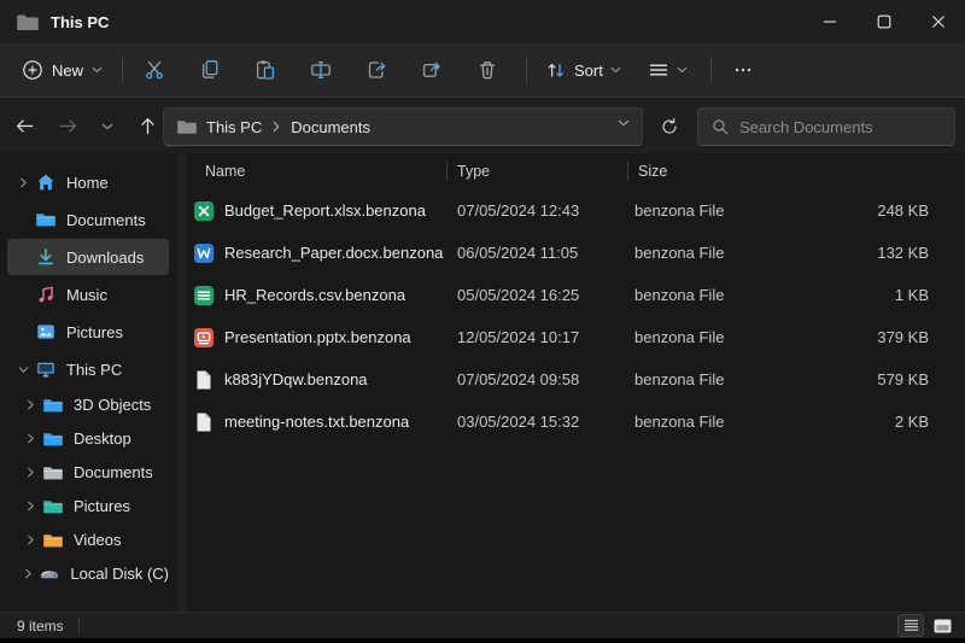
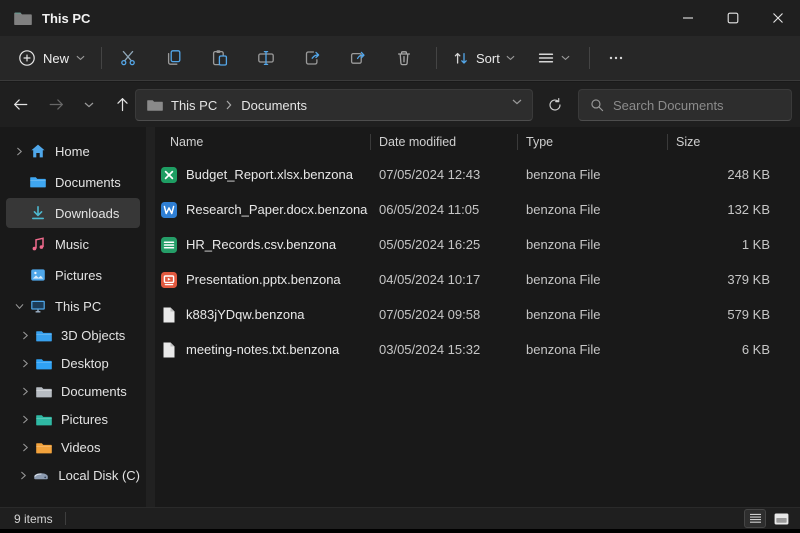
  This PC
  New
  Sort
  This PC
  Documents
  Search Documents
  Home
  Documents
  Downloads
  Music
  Pictures
  This PC
  3D Objects
  Desktop
  Documents
  Pictures
  Videos
  Local Disk (C)
  Name
+ Date modified
  Type
  Size
  Budget_Report.xlsx.benzona
  07/05/2024 12:43
  benzona File
  248 KB
  Research_Paper.docx.benzona
  06/05/2024 11:05
  benzona File
  132 KB
  HR_Records.csv.benzona
  05/05/2024 16:25
  benzona File
  1 KB
  Presentation.pptx.benzona
- 12/05/2024 10:17
+ 04/05/2024 10:17
  benzona File
  379 KB
  k883jYDqw.benzona
  07/05/2024 09:58
  benzona File
  579 KB
  meeting-notes.txt.benzona
  03/05/2024 15:32
  benzona File
- 2 KB
+ 6 KB
  9 items
